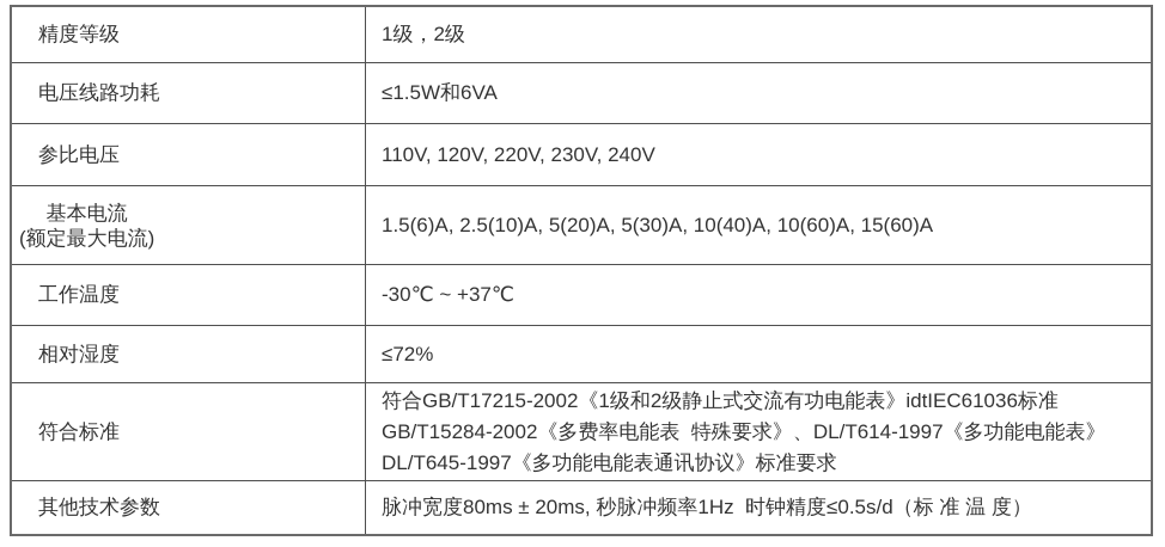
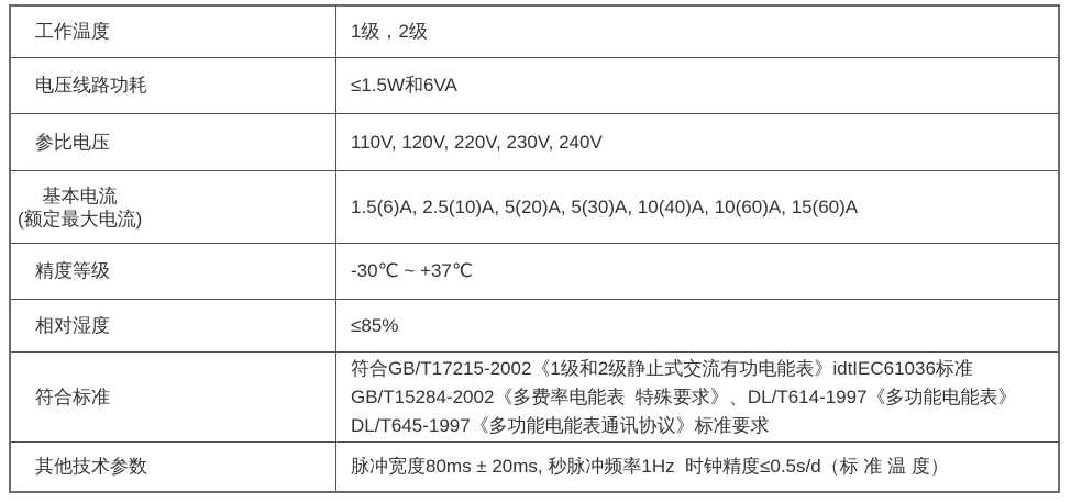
- 精度等级
+ 工作温度
  1级，2级
  电压线路功耗
  ≤1.5W和6VA
  参比电压
  110V, 120V, 220V, 230V, 240V
  基本电流
  (额定最大电流)
  1.5(6)A, 2.5(10)A, 5(20)A, 5(30)A, 10(40)A, 10(60)A, 15(60)A
- 工作温度
+ 精度等级
  -30℃ ~ +37℃
  相对湿度
- ≤72%
+ ≤85%
  符合标准
  符合GB/T17215-2002《1级和2级静止式交流有功电能表》idtIEC61036标准
  GB/T15284-2002《多费率电能表 特殊要求》、DL/T614-1997《多功能电能表》
  DL/T645-1997《多功能电能表通讯协议》标准要求
  其他技术参数
  脉冲宽度80ms ± 20ms, 秒脉冲频率1Hz 时钟精度≤0.5s/d（标 准 温 度）
